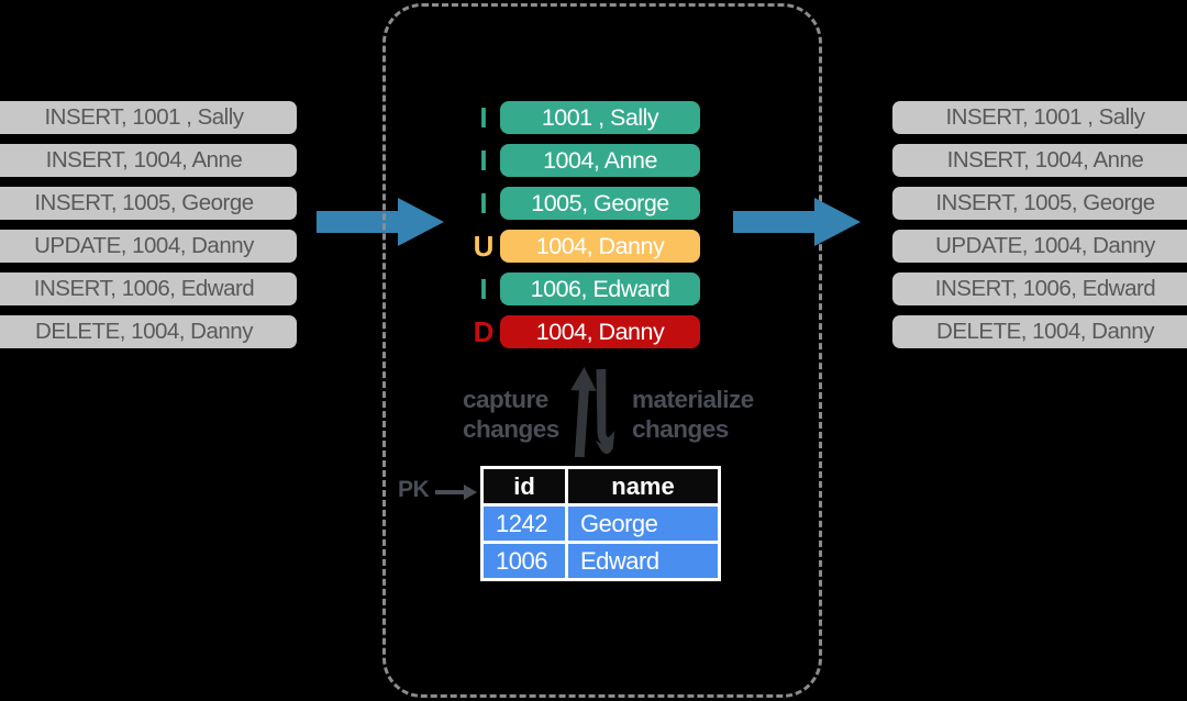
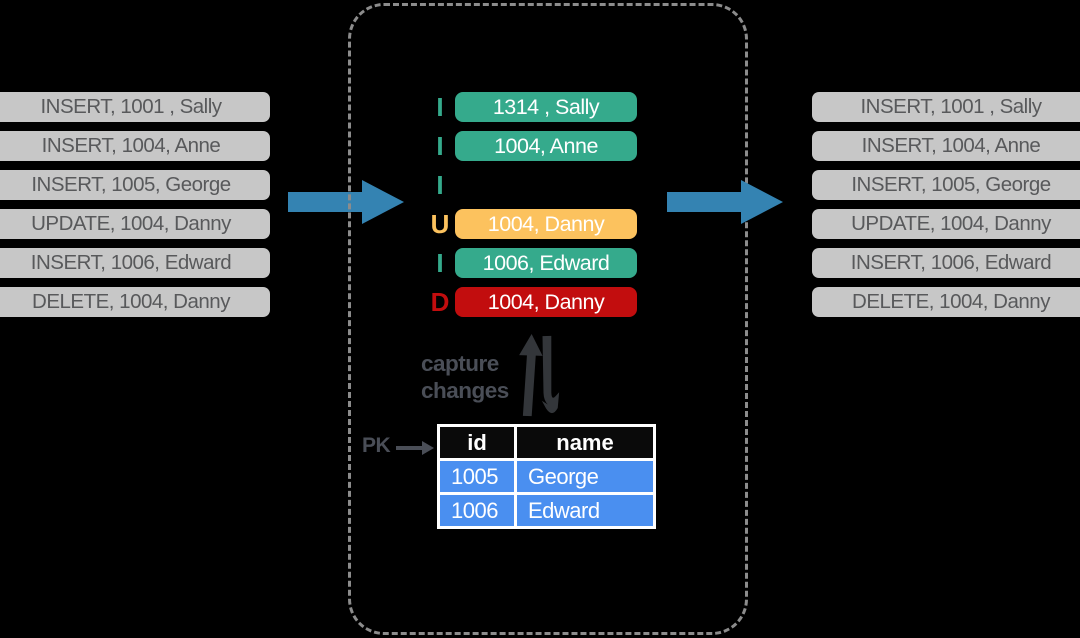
  INSERT, 1001 , Sally
  INSERT, 1004, Anne
  INSERT, 1005, George
  UPDATE, 1004, Danny
  INSERT, 1006, Edward
  DELETE, 1004, Danny
  I
- 1001 , Sally
+ 1314 , Sally
  I
  1004, Anne
  I
- 1005, George
  U
  1004, Danny
  I
  1006, Edward
  D
  1004, Danny
  capture changes
- materialize changes
  PK
  id	name
- 1242	George
+ 1005	George
  1006	Edward
  INSERT, 1001 , Sally
  INSERT, 1004, Anne
  INSERT, 1005, George
  UPDATE, 1004, Danny
  INSERT, 1006, Edward
  DELETE, 1004, Danny
